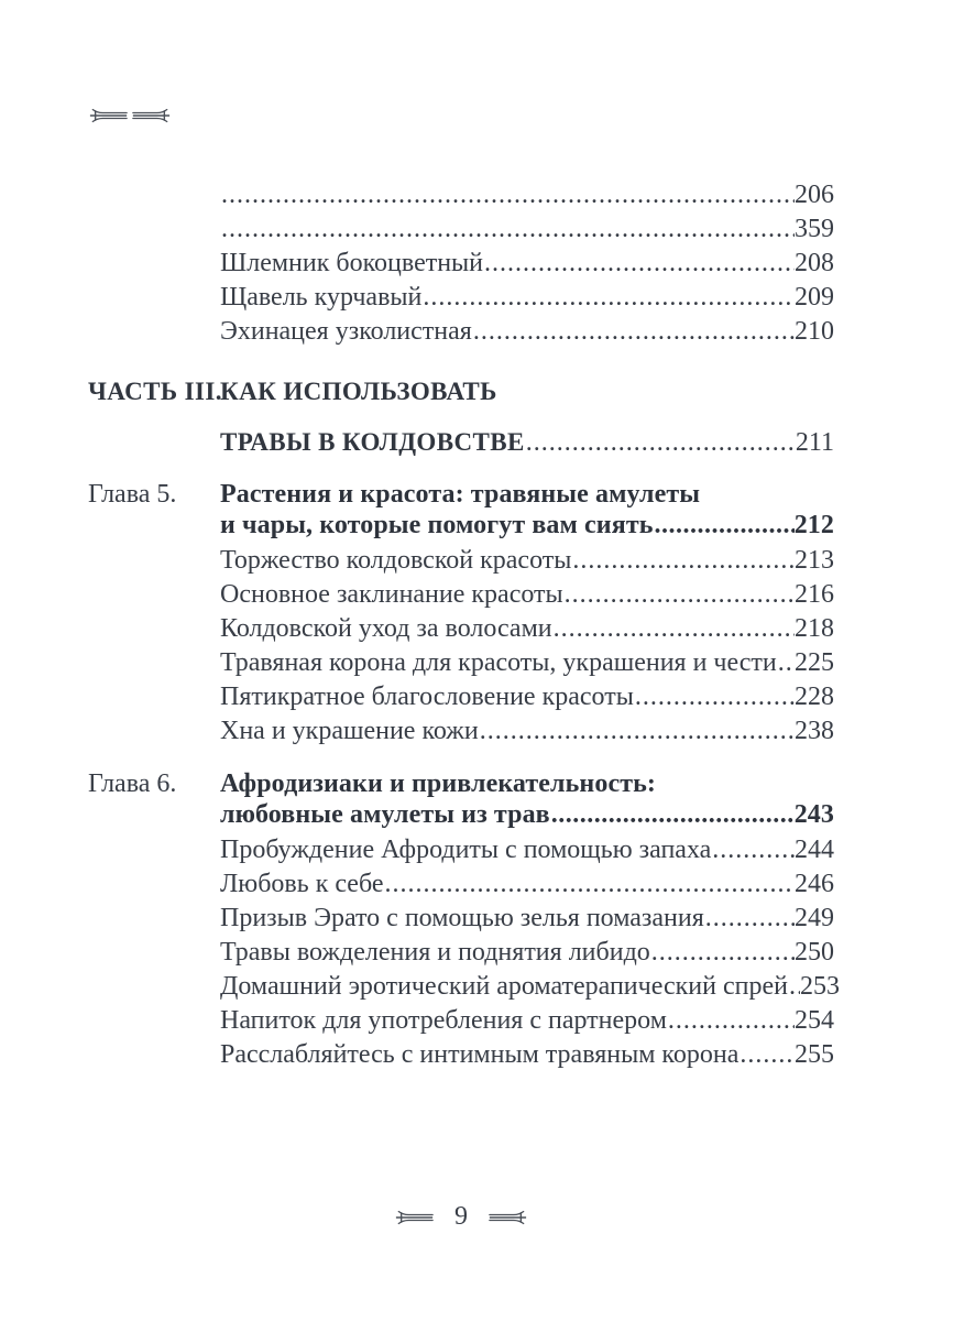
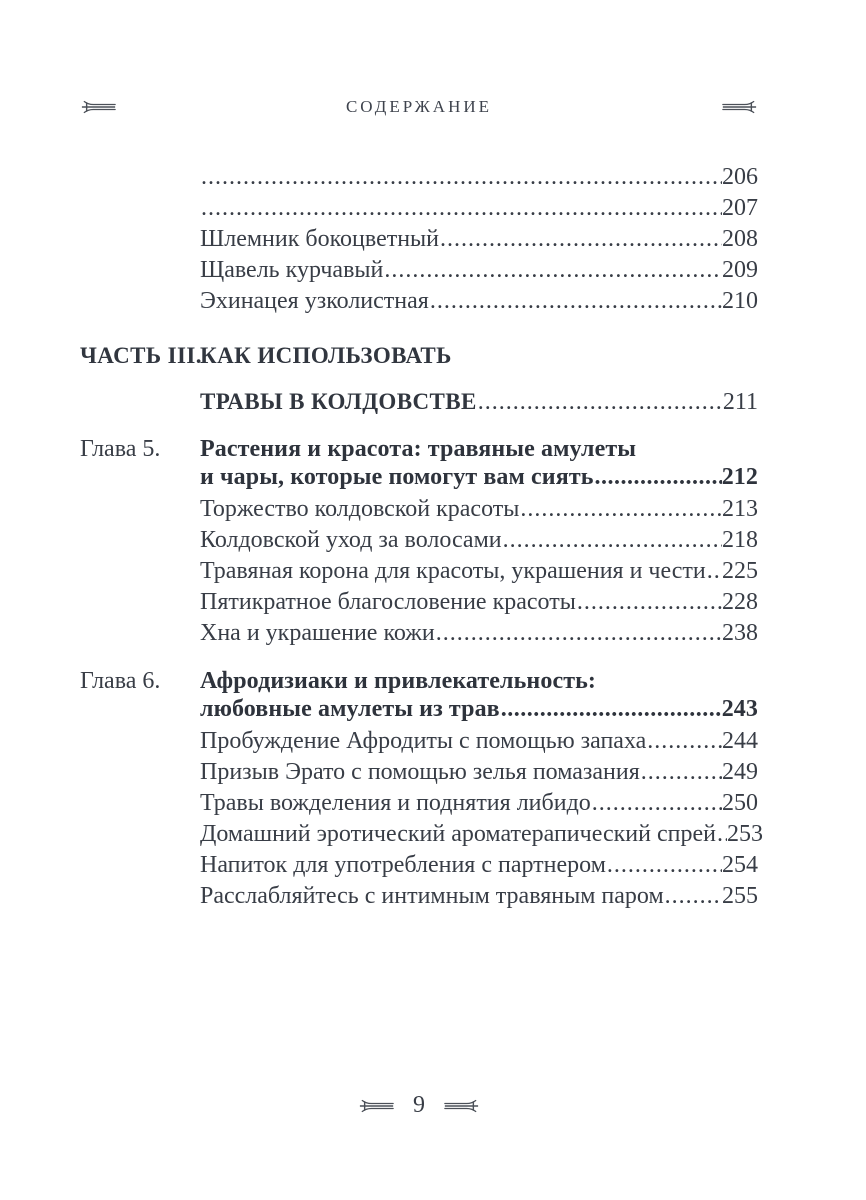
+ СОДЕРЖАНИЕ
  206
- 359
+ 207
  Шлемник бокоцветный
  208
  Щавель курчавый
  209
  Эхинацея узколистная
  210
  ЧАСТЬ III.
  КАК ИСПОЛЬЗОВАТЬ
  ТРАВЫ В КОЛДОВСТВЕ
  211
  Глава 5.
  Растения и красота: травяные амулеты
  и чары, которые помогут вам сиять
  212
  Торжество колдовской красоты
  213
- Основное заклинание красоты
- 216
  Колдовской уход за волосами
  218
  Травяная корона для красоты, украшения и чести
  225
  Пятикратное благословение красоты
  228
  Хна и украшение кожи
  238
  Глава 6.
  Афродизиаки и привлекательность:
  любовные амулеты из трав
  243
  Пробуждение Афродиты с помощью запаха
  244
- Любовь к себе
- 246
  Призыв Эрато с помощью зелья помазания
  249
  Травы вожделения и поднятия либидо
  250
  Домашний эротический ароматерапический спрей
  253
  Напиток для употребления с партнером
  254
- Расслабляйтесь с интимным травяным корона
+ Расслабляйтесь с интимным травяным паром
  255
  9
